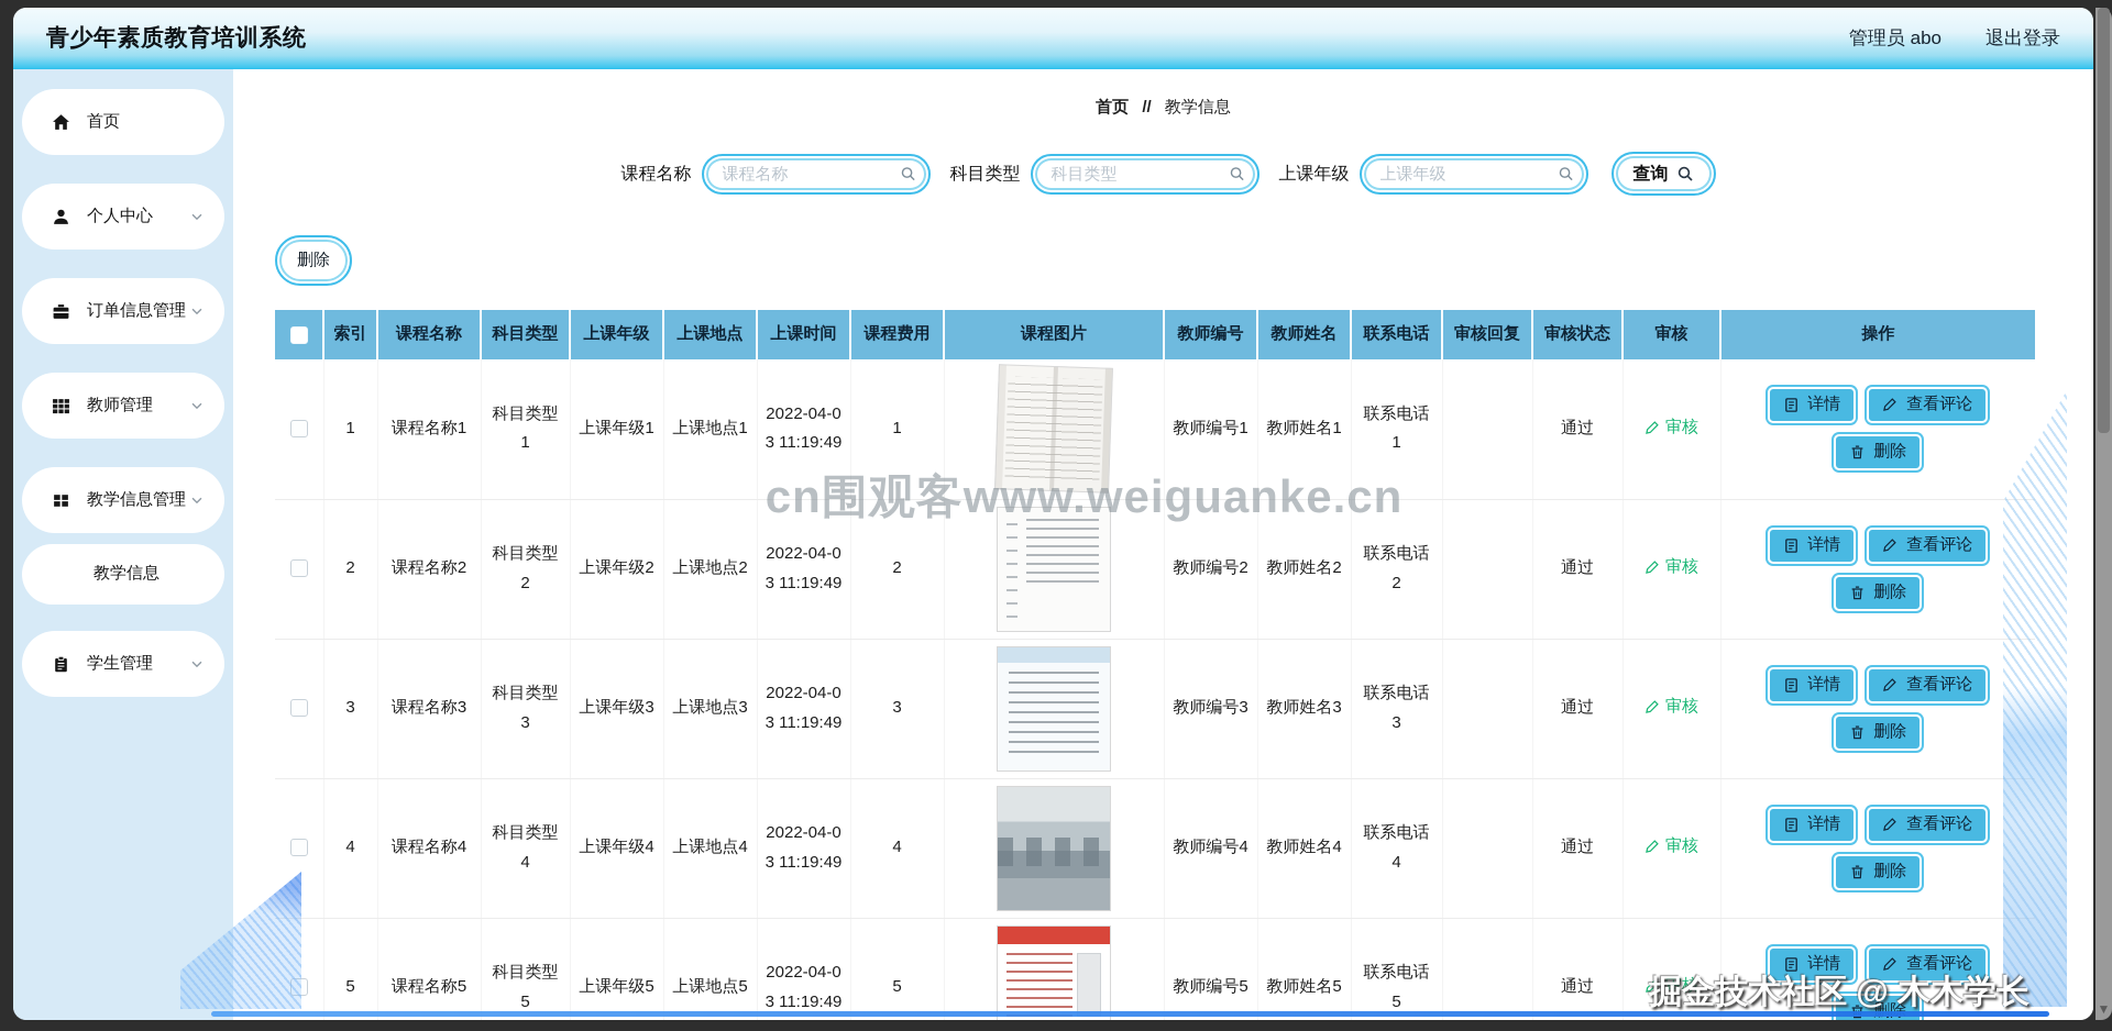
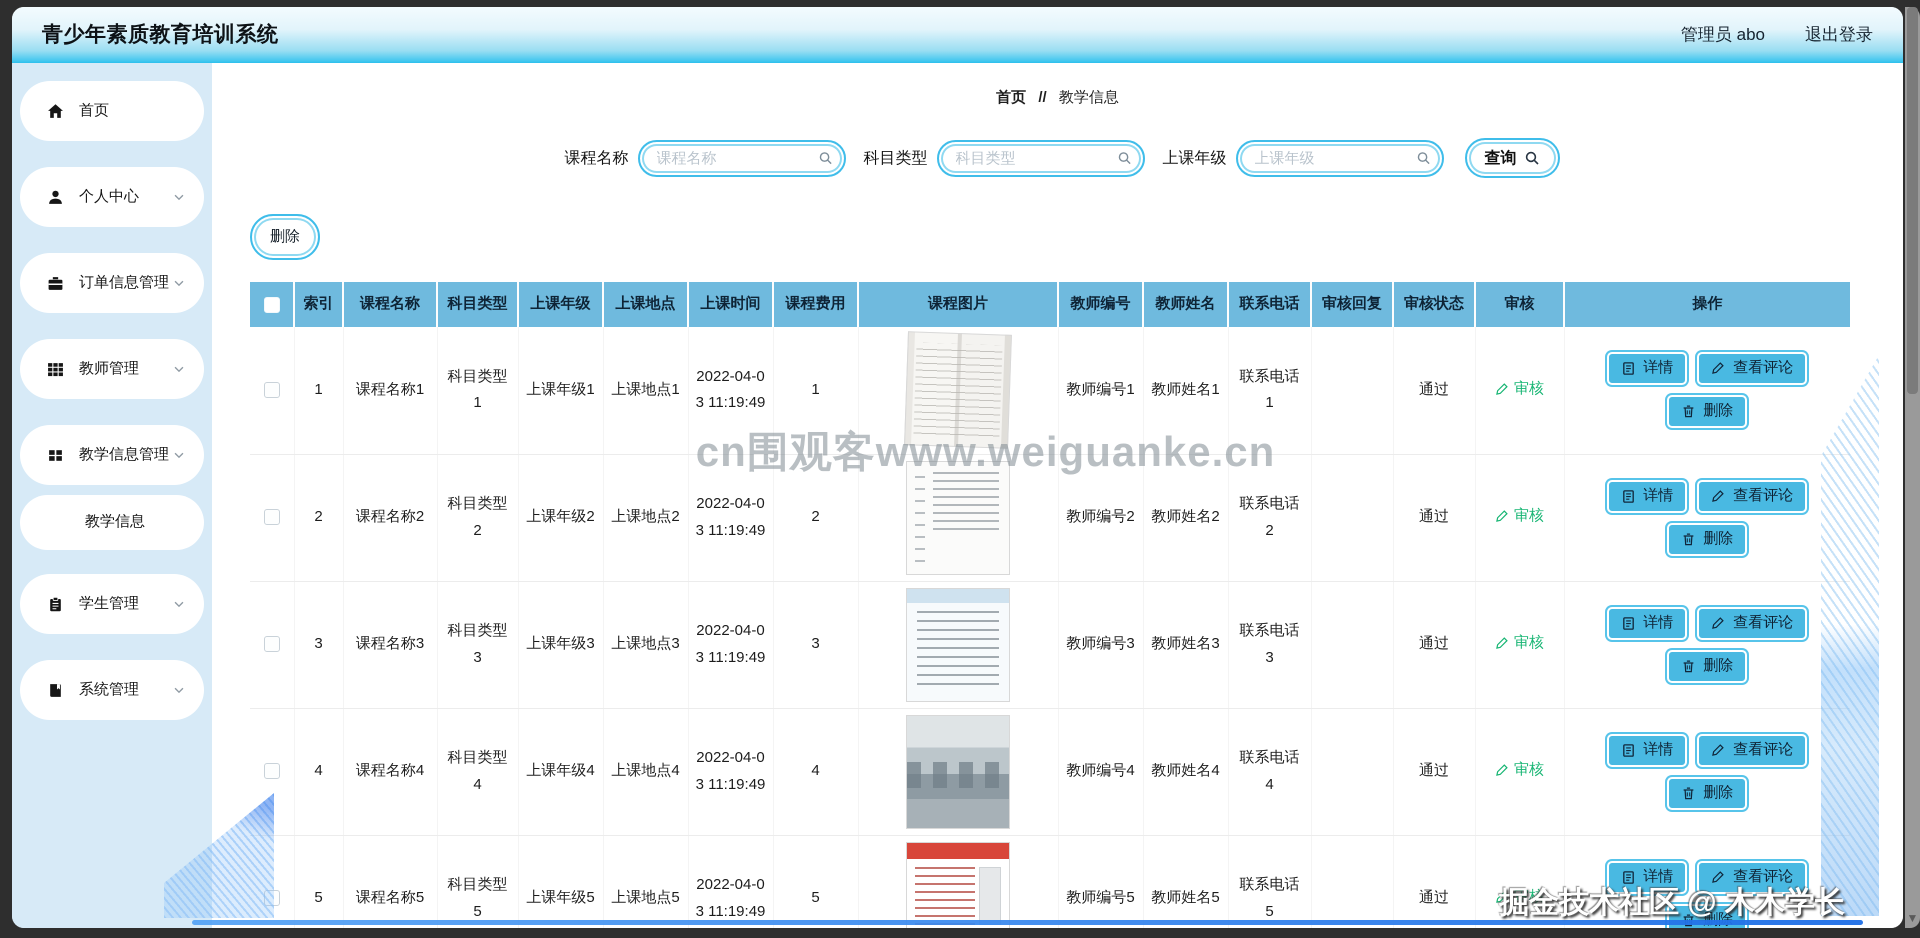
  青少年素质教育培训系统
  管理员 abo
  退出登录
  首页
  个人中心
  订单信息管理
  教师管理
  教学信息管理
  教学信息
  学生管理
+ 系统管理
  首页 // 教学信息
  课程名称
  课程名称
  科目类型
  科目类型
  上课年级
  上课年级
  查询
  删除
  	索引	课程名称	科目类型	上课年级	上课地点	上课时间	课程费用	课程图片	教师编号	教师姓名	联系电话	审核回复	审核状态	审核	操作
  	1	课程名称1	科目类型1	上课年级1	上课地点1	2022-04-03 11:19:49	1		教师编号1	教师姓名1	联系电话1		通过	审核	详情 查看评论删除
  	2	课程名称2	科目类型2	上课年级2	上课地点2	2022-04-03 11:19:49	2		教师编号2	教师姓名2	联系电话2		通过	审核	详情 查看评论删除
  	3	课程名称3	科目类型3	上课年级3	上课地点3	2022-04-03 11:19:49	3		教师编号3	教师姓名3	联系电话3		通过	审核	详情 查看评论删除
  	4	课程名称4	科目类型4	上课年级4	上课地点4	2022-04-03 11:19:49	4		教师编号4	教师姓名4	联系电话4		通过	审核	详情 查看评论删除
  	5	课程名称5	科目类型5	上课年级5	上课地点5	2022-04-03 11:19:49	5		教师编号5	教师姓名5	联系电话5		通过	审核	详情 查看评论删除
  cn围观客www.weiguanke.cn
  掘金技术社区 @ 木木学长
  ▼
